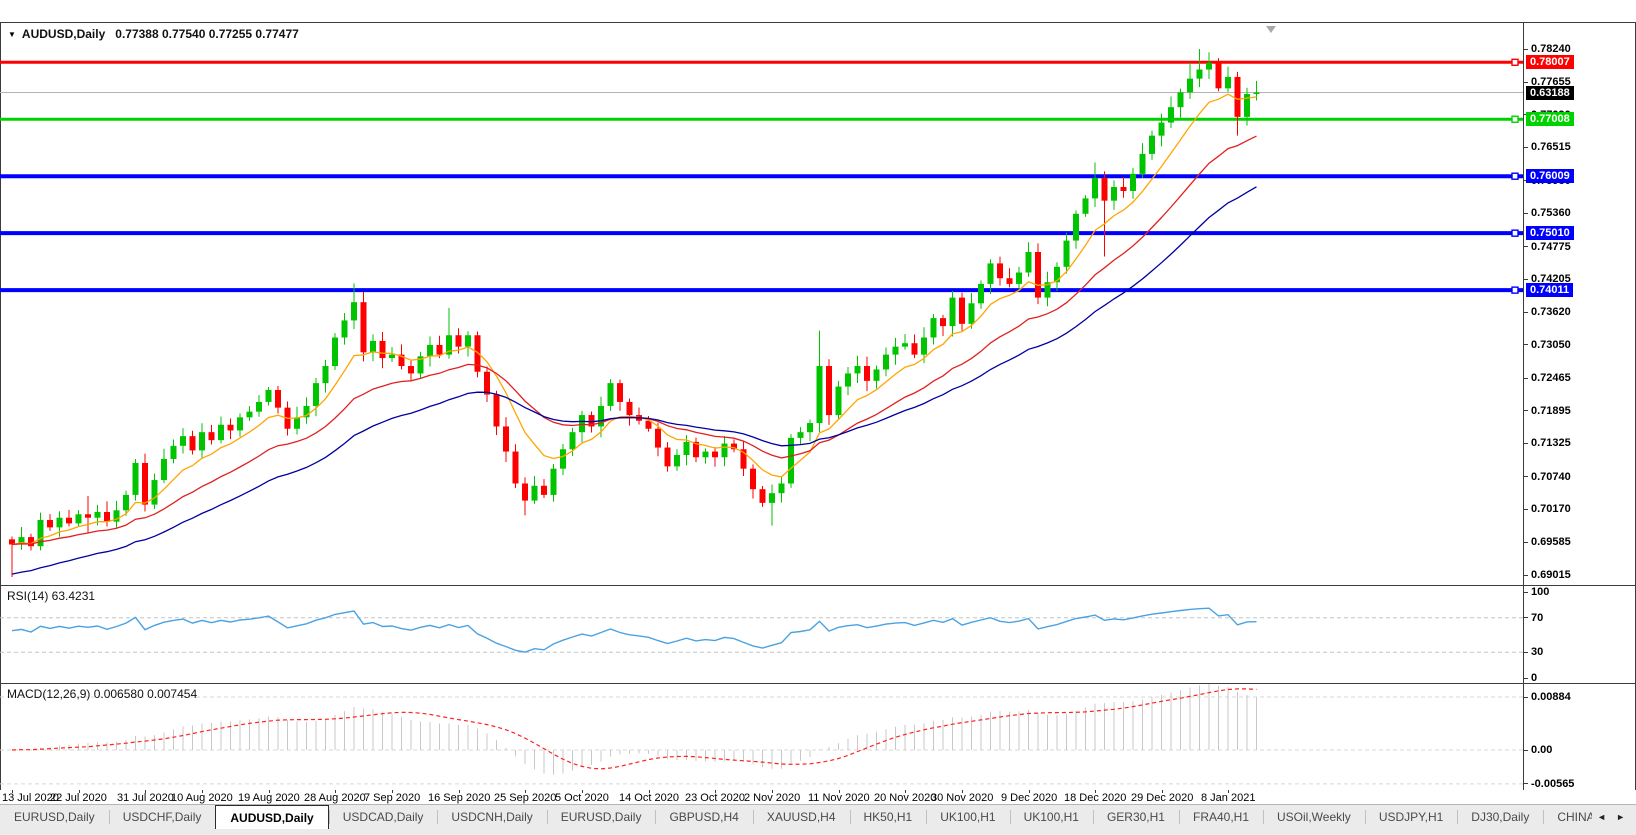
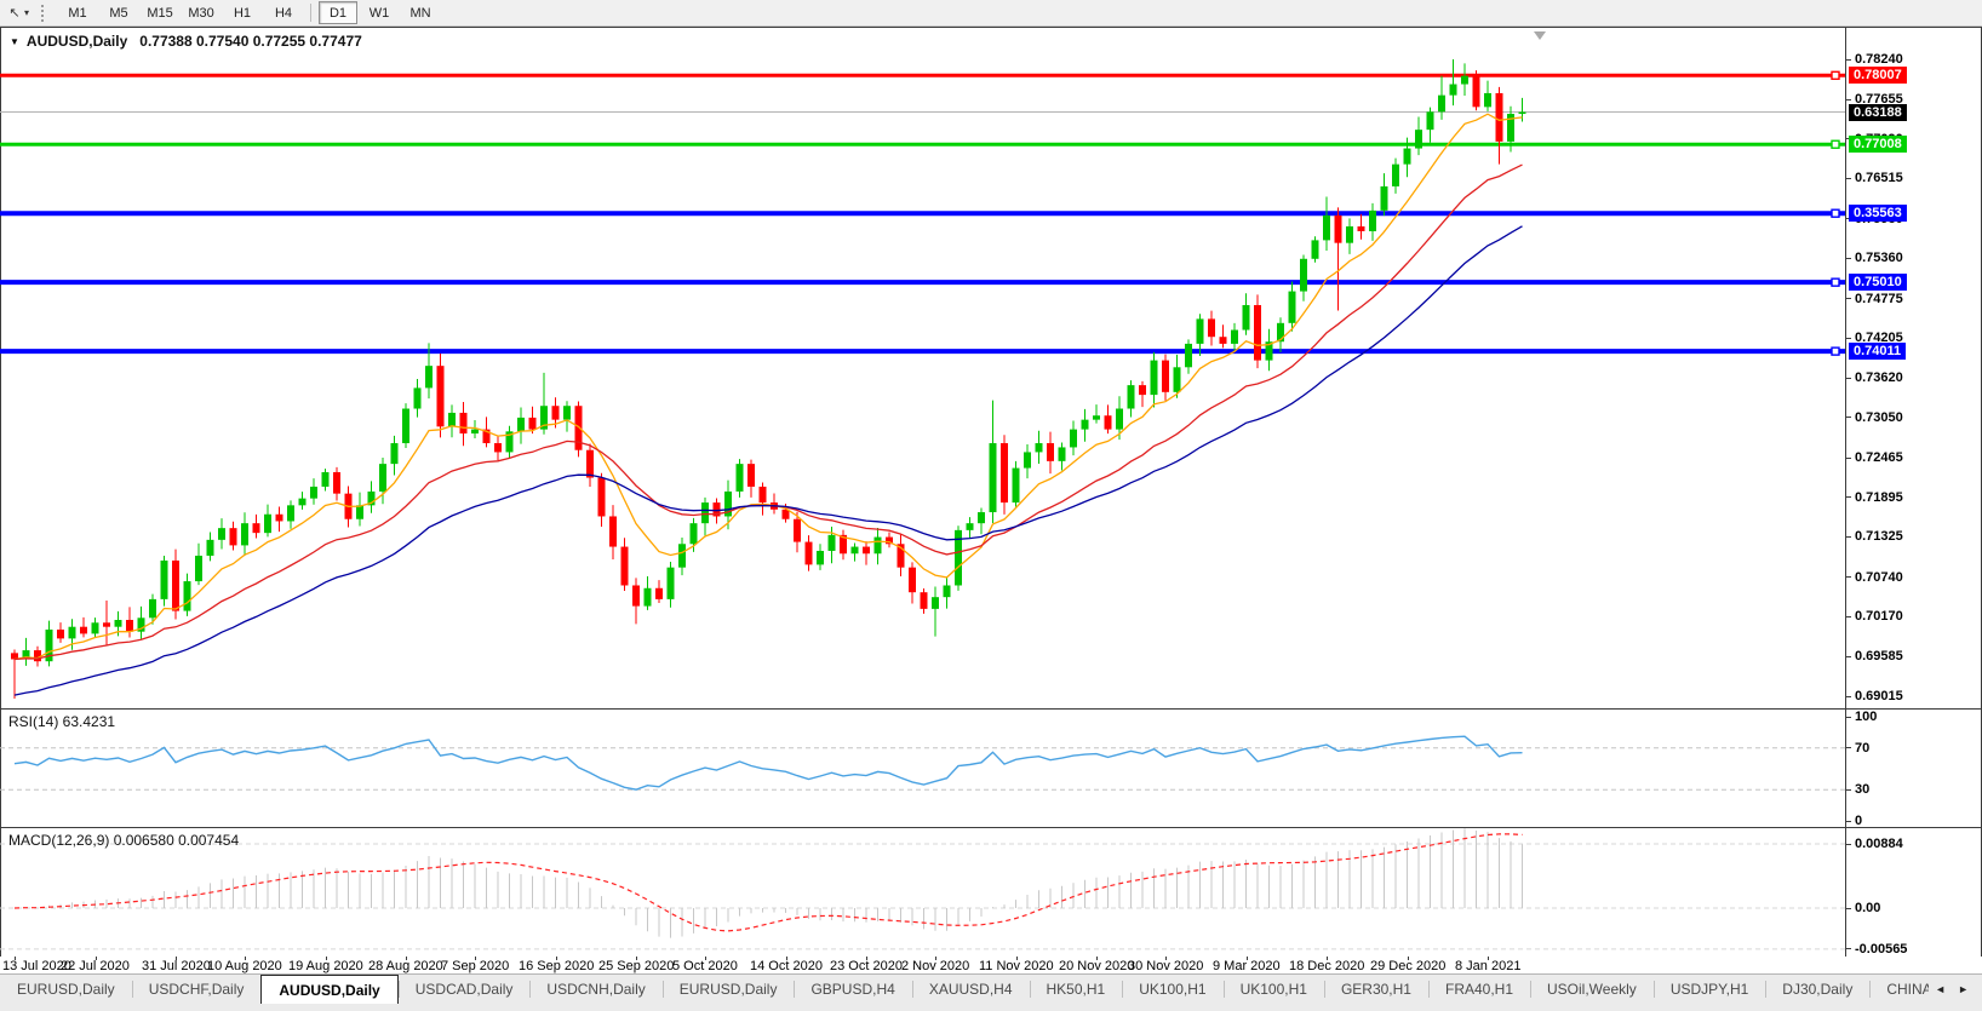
+ ↖
+ ▾
+ M1
+ M5
+ M15
+ M30
+ H1
+ H4
+ D1
+ W1
+ MN
  ▼
  AUDUSD,Daily
  0.77388 0.77540 0.77255 0.77477
  RSI(14) 63.4231
  MACD(12,26,9) 0.006580 0.007454
  0.78240
  0.77655
  0.76515
  0.75360
  0.74775
  0.74205
  0.73620
  0.73050
  0.72465
  0.71895
  0.71325
  0.70740
  0.70170
  0.69585
  0.69015
  0.78007
  0.77008
- 0.76009
+ 0.35563
  0.75010
  0.74011
  0.63188
  100
  70
  30
  0
  0.00884
  0.00
  -0.00565
  13 Jul 2020
  22 Jul 2020
  31 Jul 2020
  10 Aug 2020
  19 Aug 2020
  28 Aug 2020
  7 Sep 2020
  16 Sep 2020
  25 Sep 2020
  5 Oct 2020
  14 Oct 2020
  23 Oct 2020
  2 Nov 2020
  11 Nov 2020
  20 Nov 2020
  30 Nov 2020
- 9 Dec 2020
+ 9 Mar 2020
  18 Dec 2020
  29 Dec 2020
  8 Jan 2021
  EURUSD,Daily
  USDCHF,Daily
  AUDUSD,Daily
  USDCAD,Daily
  USDCNH,Daily
  EURUSD,Daily
  GBPUSD,H4
  XAUUSD,H4
  HK50,H1
  UK100,H1
  UK100,H1
  GER30,H1
  FRA40,H1
  USOil,Weekly
  USDJPY,H1
  DJ30,Daily
  ◄
  ►
